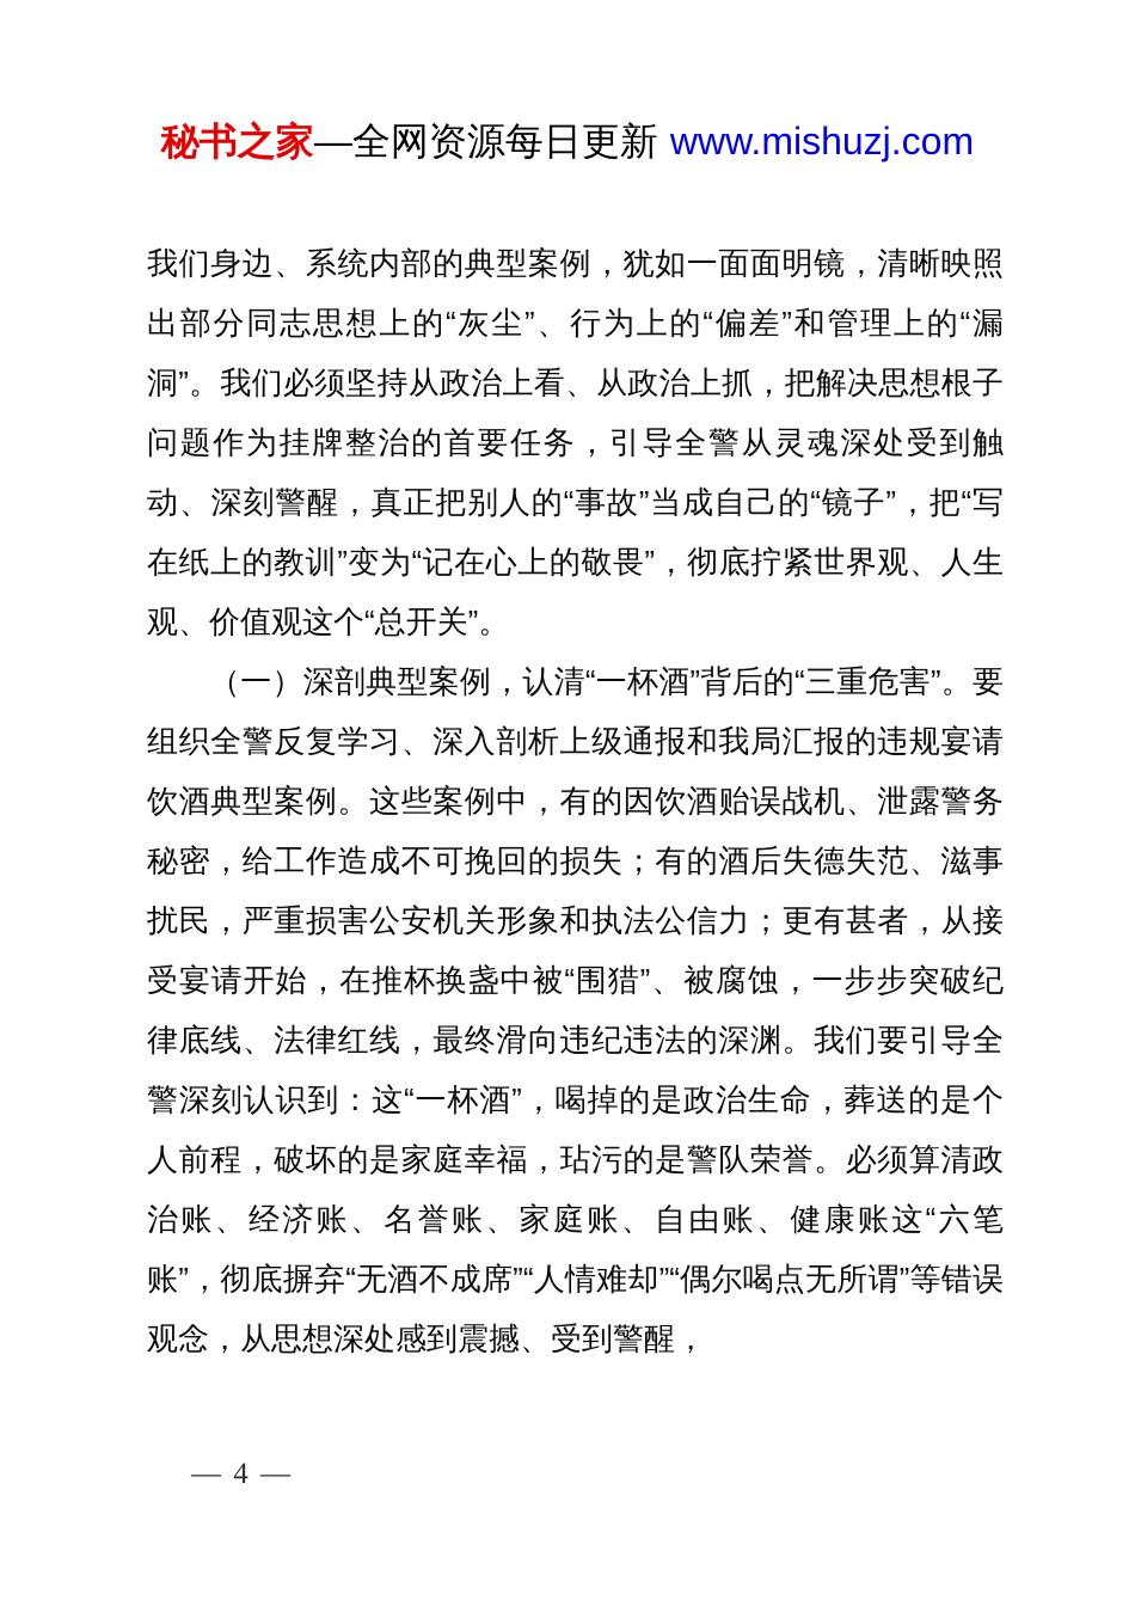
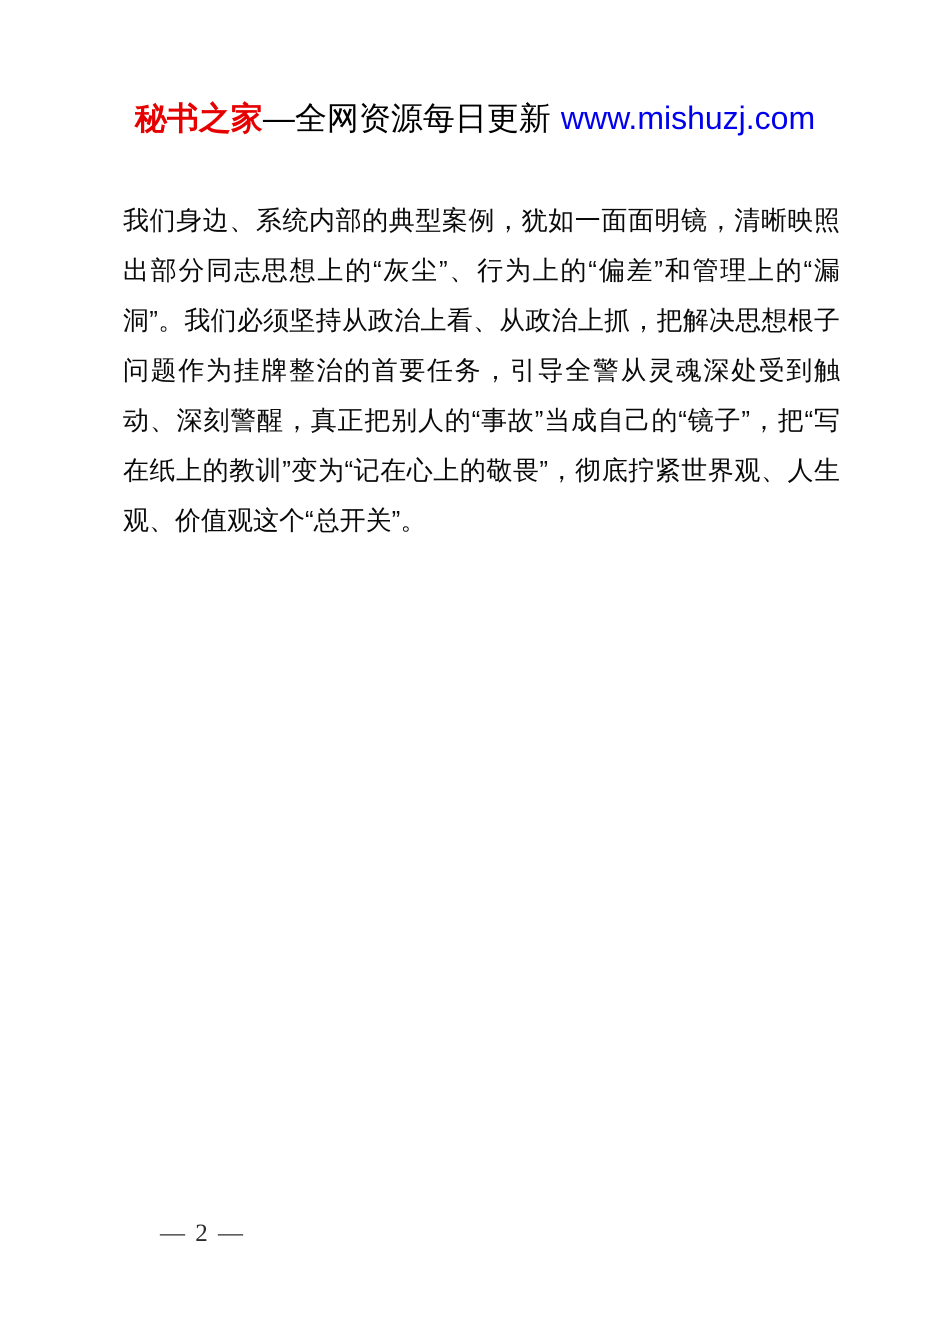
  秘书之家—全网资源每日更新 www.mishuzj.com
  我们身边、系统内部的典型案例，犹如一面面明镜，清晰映照出部分同志思想上的“灰尘”、行为上的“偏差”和管理上的“漏洞”。我们必须坚持从政治上看、从政治上抓，把解决思想根子问题作为挂牌整治的首要任务，引导全警从灵魂深处受到触动、深刻警醒，真正把别人的“事故”当成自己的“镜子”，把“写在纸上的教训”变为“记在心上的敬畏”，彻底拧紧世界观、人生观、价值观这个“总开关”。
- （一）深剖典型案例，认清“一杯酒”背后的“三重危害”。要组织全警反复学习、深入剖析上级通报和我局汇报的违规宴请饮酒典型案例。这些案例中，有的因饮酒贻误战机、泄露警务秘密，给工作造成不可挽回的损失；有的酒后失德失范、滋事扰民，严重损害公安机关形象和执法公信力；更有甚者，从接受宴请开始，在推杯换盏中被“围猎”、被腐蚀，一步步突破纪律底线、法律红线，最终滑向违纪违法的深渊。我们要引导全警深刻认识到：这“一杯酒”，喝掉的是政治生命，葬送的是个人前程，破坏的是家庭幸福，玷污的是警队荣誉。必须算清政治账、经济账、名誉账、家庭账、自由账、健康账这“六笔账”，彻底摒弃“无酒不成席”“人情难却”“偶尔喝点无所谓”等错误观念，从思想深处感到震撼、受到警醒，
- — 4 —
+ — 2 —
